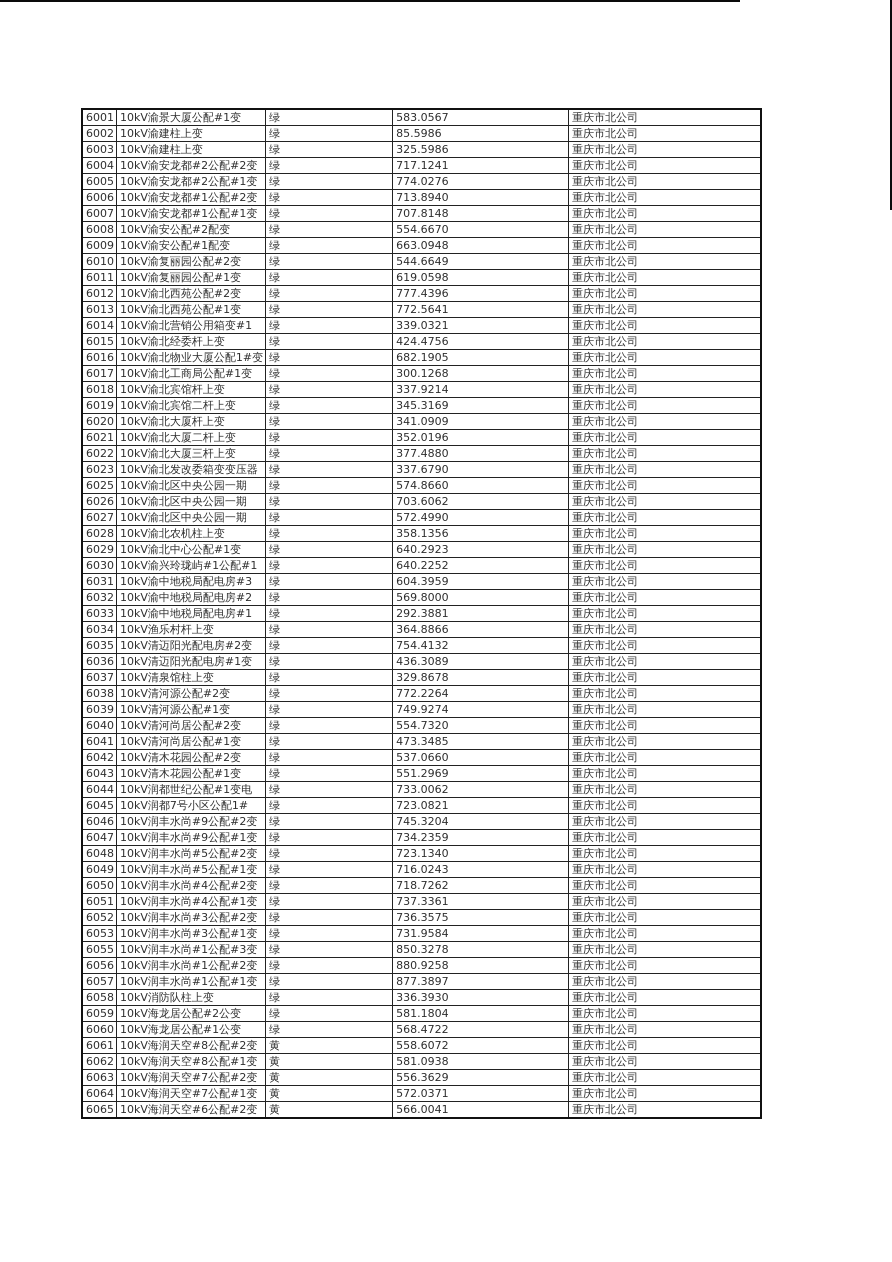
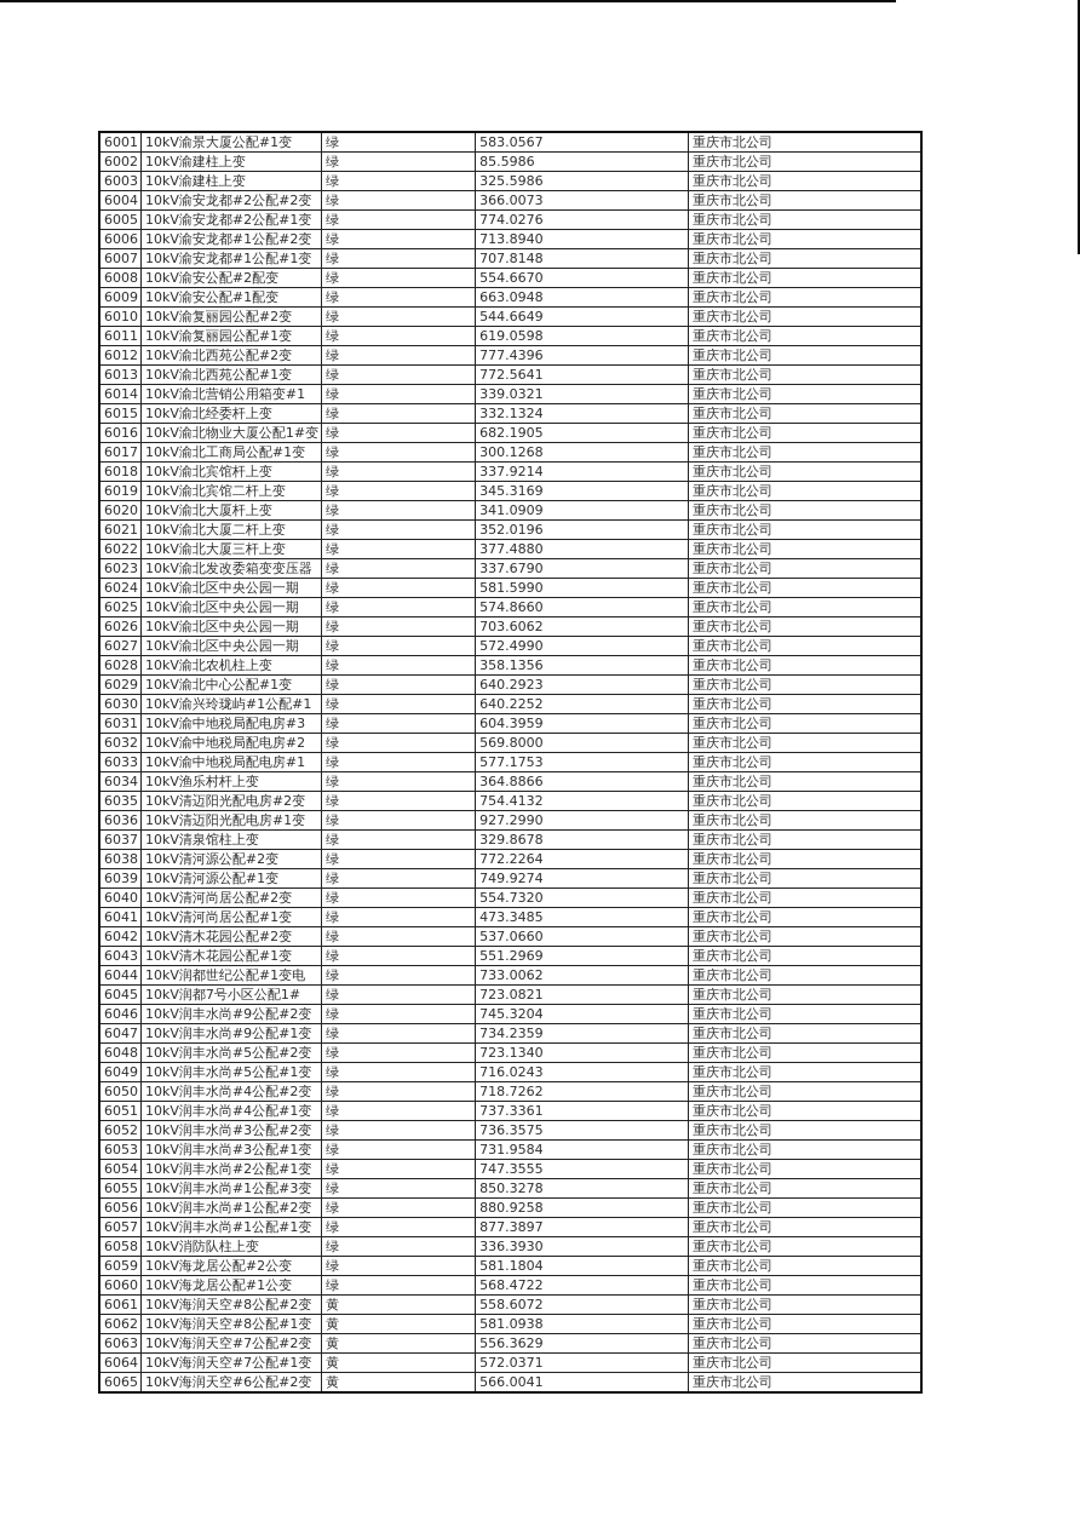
  6001	10kV渝景大厦公配#1变	绿	583.0567	重庆市北公司
  6002	10kV渝建柱上变	绿	85.5986	重庆市北公司
  6003	10kV渝建柱上变	绿	325.5986	重庆市北公司
- 6004	10kV渝安龙都#2公配#2变	绿	717.1241	重庆市北公司
+ 6004	10kV渝安龙都#2公配#2变	绿	366.0073	重庆市北公司
  6005	10kV渝安龙都#2公配#1变	绿	774.0276	重庆市北公司
  6006	10kV渝安龙都#1公配#2变	绿	713.8940	重庆市北公司
  6007	10kV渝安龙都#1公配#1变	绿	707.8148	重庆市北公司
  6008	10kV渝安公配#2配变	绿	554.6670	重庆市北公司
  6009	10kV渝安公配#1配变	绿	663.0948	重庆市北公司
  6010	10kV渝复丽园公配#2变	绿	544.6649	重庆市北公司
  6011	10kV渝复丽园公配#1变	绿	619.0598	重庆市北公司
  6012	10kV渝北西苑公配#2变	绿	777.4396	重庆市北公司
  6013	10kV渝北西苑公配#1变	绿	772.5641	重庆市北公司
  6014	10kV渝北营销公用箱变#1	绿	339.0321	重庆市北公司
- 6015	10kV渝北经委杆上变	绿	424.4756	重庆市北公司
+ 6015	10kV渝北经委杆上变	绿	332.1324	重庆市北公司
  6016	10kV渝北物业大厦公配1#变	绿	682.1905	重庆市北公司
  6017	10kV渝北工商局公配#1变	绿	300.1268	重庆市北公司
  6018	10kV渝北宾馆杆上变	绿	337.9214	重庆市北公司
  6019	10kV渝北宾馆二杆上变	绿	345.3169	重庆市北公司
  6020	10kV渝北大厦杆上变	绿	341.0909	重庆市北公司
  6021	10kV渝北大厦二杆上变	绿	352.0196	重庆市北公司
  6022	10kV渝北大厦三杆上变	绿	377.4880	重庆市北公司
  6023	10kV渝北发改委箱变变压器	绿	337.6790	重庆市北公司
+ 6024	10kV渝北区中央公园一期	绿	581.5990	重庆市北公司
  6025	10kV渝北区中央公园一期	绿	574.8660	重庆市北公司
  6026	10kV渝北区中央公园一期	绿	703.6062	重庆市北公司
  6027	10kV渝北区中央公园一期	绿	572.4990	重庆市北公司
  6028	10kV渝北农机柱上变	绿	358.1356	重庆市北公司
  6029	10kV渝北中心公配#1变	绿	640.2923	重庆市北公司
  6030	10kV渝兴玲珑屿#1公配#1	绿	640.2252	重庆市北公司
  6031	10kV渝中地税局配电房#3	绿	604.3959	重庆市北公司
  6032	10kV渝中地税局配电房#2	绿	569.8000	重庆市北公司
- 6033	10kV渝中地税局配电房#1	绿	292.3881	重庆市北公司
+ 6033	10kV渝中地税局配电房#1	绿	577.1753	重庆市北公司
  6034	10kV渔乐村杆上变	绿	364.8866	重庆市北公司
  6035	10kV清迈阳光配电房#2变	绿	754.4132	重庆市北公司
- 6036	10kV清迈阳光配电房#1变	绿	436.3089	重庆市北公司
+ 6036	10kV清迈阳光配电房#1变	绿	927.2990	重庆市北公司
  6037	10kV清泉馆柱上变	绿	329.8678	重庆市北公司
  6038	10kV清河源公配#2变	绿	772.2264	重庆市北公司
  6039	10kV清河源公配#1变	绿	749.9274	重庆市北公司
  6040	10kV清河尚居公配#2变	绿	554.7320	重庆市北公司
  6041	10kV清河尚居公配#1变	绿	473.3485	重庆市北公司
  6042	10kV清木花园公配#2变	绿	537.0660	重庆市北公司
  6043	10kV清木花园公配#1变	绿	551.2969	重庆市北公司
  6044	10kV润都世纪公配#1变电	绿	733.0062	重庆市北公司
  6045	10kV润都7号小区公配1#	绿	723.0821	重庆市北公司
  6046	10kV润丰水尚#9公配#2变	绿	745.3204	重庆市北公司
  6047	10kV润丰水尚#9公配#1变	绿	734.2359	重庆市北公司
  6048	10kV润丰水尚#5公配#2变	绿	723.1340	重庆市北公司
  6049	10kV润丰水尚#5公配#1变	绿	716.0243	重庆市北公司
  6050	10kV润丰水尚#4公配#2变	绿	718.7262	重庆市北公司
  6051	10kV润丰水尚#4公配#1变	绿	737.3361	重庆市北公司
  6052	10kV润丰水尚#3公配#2变	绿	736.3575	重庆市北公司
  6053	10kV润丰水尚#3公配#1变	绿	731.9584	重庆市北公司
+ 6054	10kV润丰水尚#2公配#1变	绿	747.3555	重庆市北公司
  6055	10kV润丰水尚#1公配#3变	绿	850.3278	重庆市北公司
  6056	10kV润丰水尚#1公配#2变	绿	880.9258	重庆市北公司
  6057	10kV润丰水尚#1公配#1变	绿	877.3897	重庆市北公司
  6058	10kV消防队柱上变	绿	336.3930	重庆市北公司
  6059	10kV海龙居公配#2公变	绿	581.1804	重庆市北公司
  6060	10kV海龙居公配#1公变	绿	568.4722	重庆市北公司
  6061	10kV海润天空#8公配#2变	黄	558.6072	重庆市北公司
  6062	10kV海润天空#8公配#1变	黄	581.0938	重庆市北公司
  6063	10kV海润天空#7公配#2变	黄	556.3629	重庆市北公司
  6064	10kV海润天空#7公配#1变	黄	572.0371	重庆市北公司
  6065	10kV海润天空#6公配#2变	黄	566.0041	重庆市北公司
